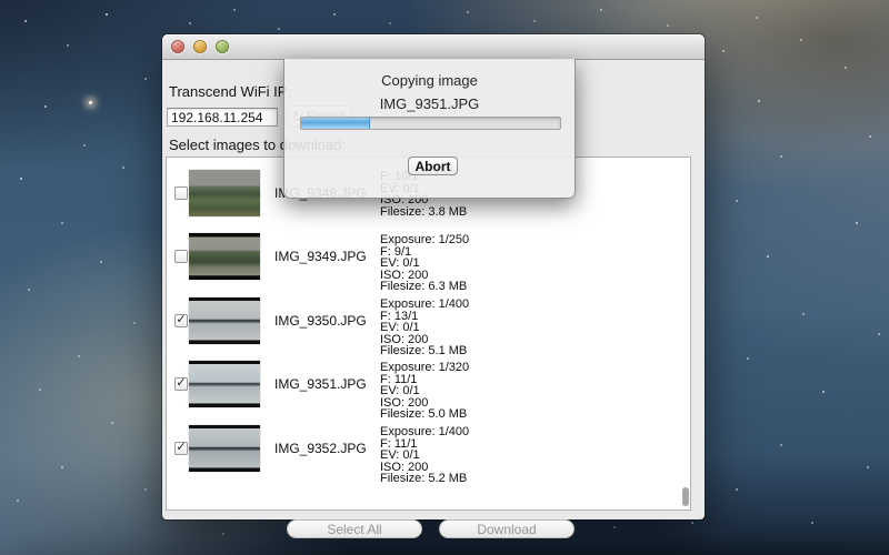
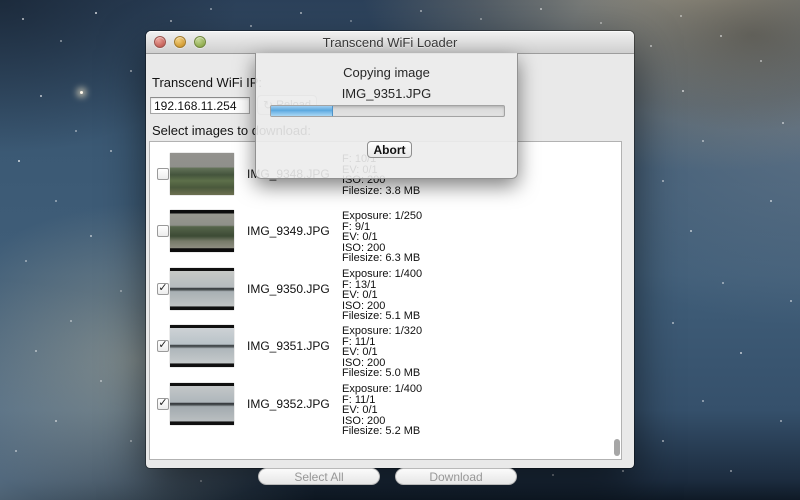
+ Transcend WiFi Loader
  Transcend WiFi I
  192.168.11.254
  ISO: 200
  Filesize: 3.8 MB
  IMG_9349.JPG
  Exposure: 1/250
  F: 9/1
  EV: 0/1
  ISO: 200
  Filesize: 6.3 MB
  IMG_9350.JPG
  Exposure: 1/400
  F: 13/1
  EV: 0/1
  ISO: 200
  Filesize: 5.1 MB
  IMG_9351.JPG
  Exposure: 1/320
  F: 11/1
  EV: 0/1
  ISO: 200
  Filesize: 5.0 MB
  IMG_9352.JPG
  Exposure: 1/400
  F: 11/1
  EV: 0/1
  ISO: 200
  Filesize: 5.2 MB
  Select All
  Download
  Copying image
  IMG_9351.JPG
  Abort
